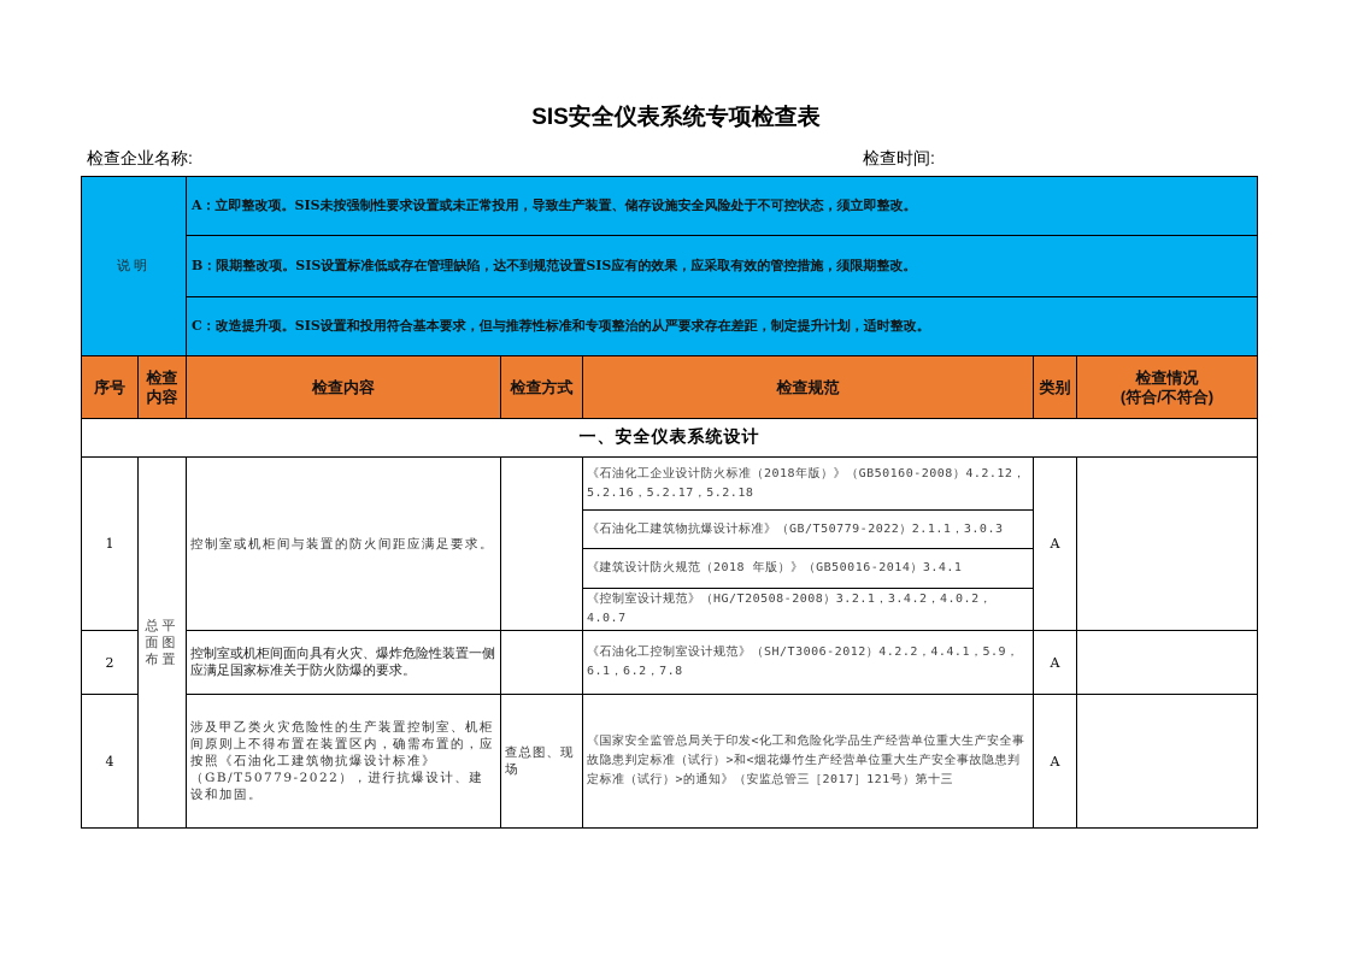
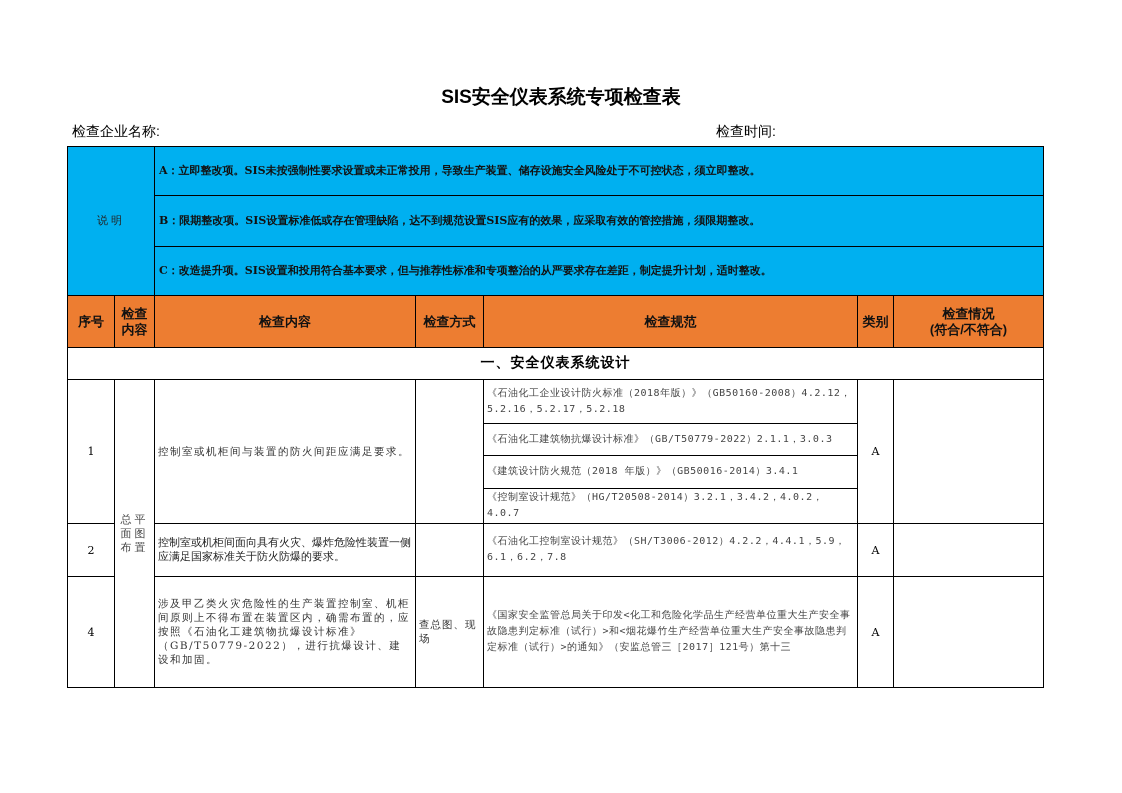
  SIS安全仪表系统专项检查表
  检查企业名称:
  检查时间:
  说明	A：立即整改项。SIS未按强制性要求设置或未正常投用，导致生产装置、储存设施安全风险处于不可控状态，须立即整改。
  B：限期整改项。SIS设置标准低或存在管理缺陷，达不到规范设置SIS应有的效果，应采取有效的管控措施，须限期整改。
  C：改造提升项。SIS设置和投用符合基本要求，但与推荐性标准和专项整治的从严要求存在差距，制定提升计划，适时整改。
  序号	检查 内容	检查内容	检查方式	检查规范	类别	检查情况 (符合/不符合)
  一、安全仪表系统设计
  1	总平面图布置	控制室或机柜间与装置的防火间距应满足要求。		《石油化工企业设计防火标准（2018年版）》（GB50160-2008）4.2.12，5.2.16，5.2.17，5.2.18	A
  《石油化工建筑物抗爆设计标准》（GB/T50779-2022）2.1.1，3.0.3
  《建筑设计防火规范（2018 年版）》（GB50016-2014）3.4.1
- 《控制室设计规范》（HG/T20508-2008）3.2.1，3.4.2，4.0.2，4.0.7
+ 《控制室设计规范》（HG/T20508-2014）3.2.1，3.4.2，4.0.2，4.0.7
  2	控制室或机柜间面向具有火灾、爆炸危险性装置一侧应满足国家标准关于防火防爆的要求。		《石油化工控制室设计规范》（SH/T3006-2012）4.2.2，4.4.1，5.9，6.1，6.2，7.8	A
  4	涉及甲乙类火灾危险性的生产装置控制室、机柜间原则上不得布置在装置区内，确需布置的，应按照《石油化工建筑物抗爆设计标准》（GB/T50779-2022），进行抗爆设计、建设和加固。	查总图、现场	《国家安全监管总局关于印发<化工和危险化学品生产经营单位重大生产安全事故隐患判定标准（试行）>和<烟花爆竹生产经营单位重大生产安全事故隐患判定标准（试行）>的通知》（安监总管三［2017］121号）第十三	A
